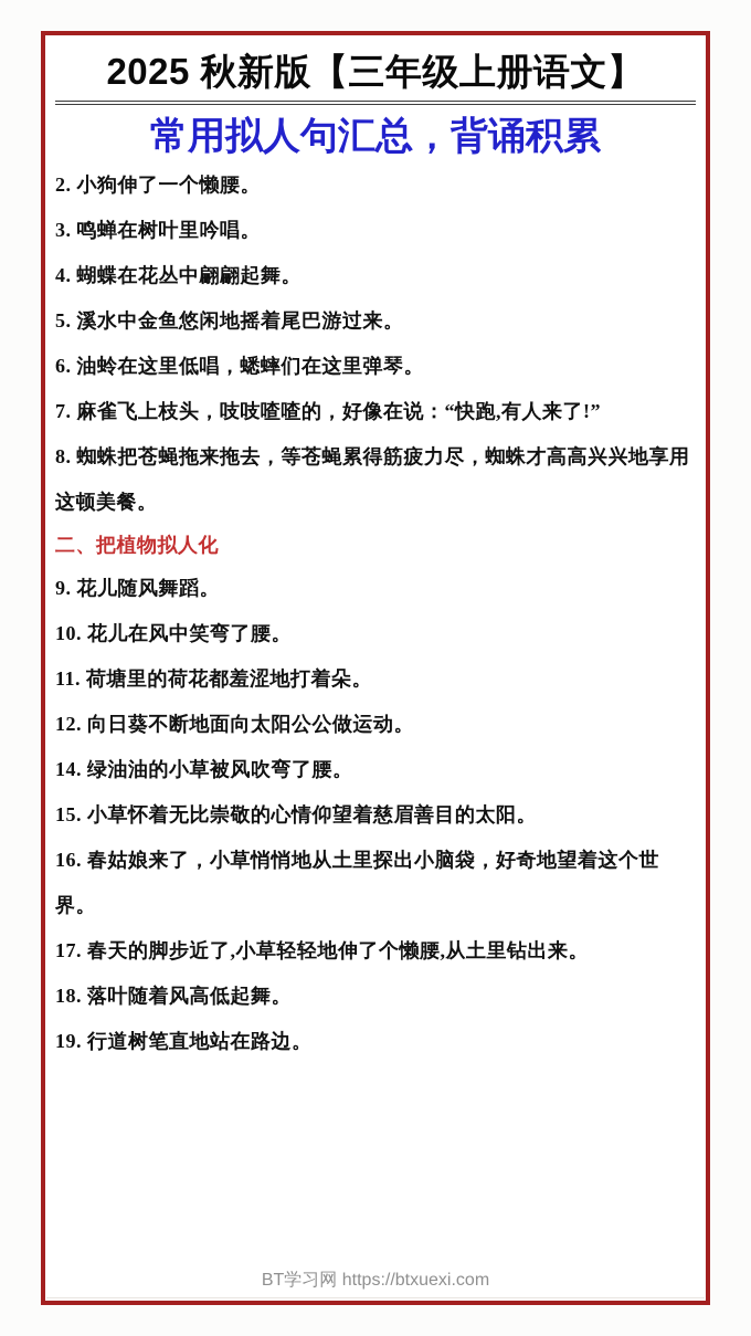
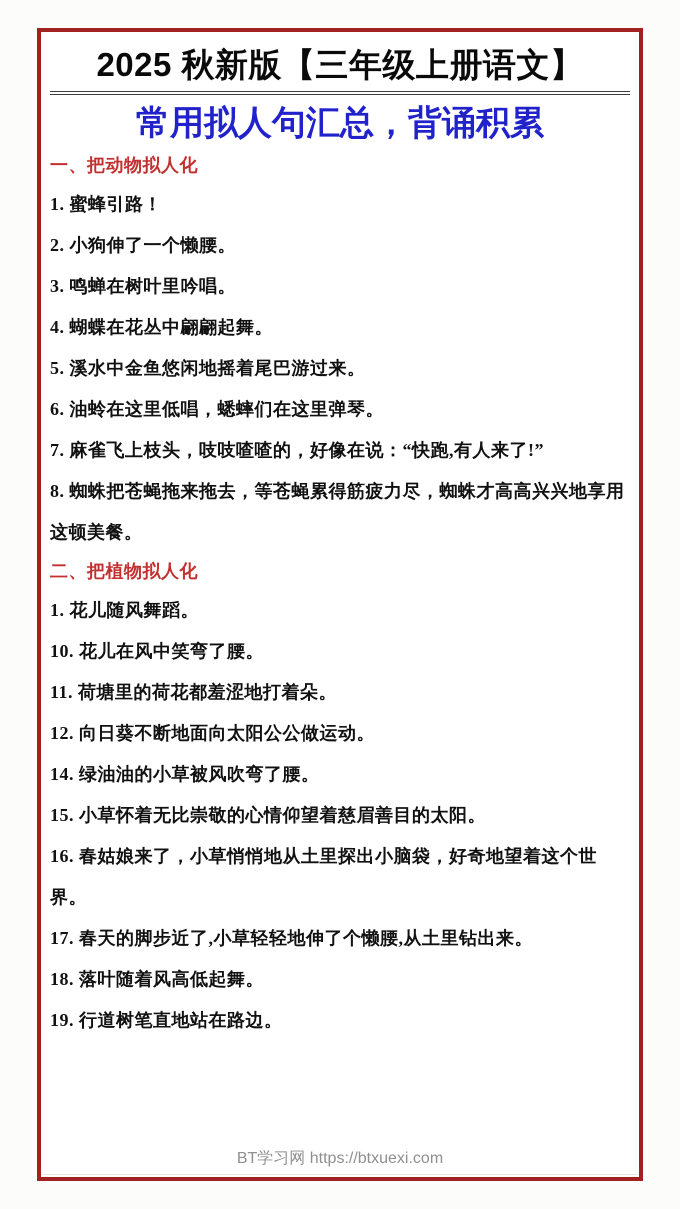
  2025 秋新版【三年级上册语文】
  常用拟人句汇总，背诵积累
+ 一、把动物拟人化
+ 1. 蜜蜂引路！
  2. 小狗伸了一个懒腰。
  3. 鸣蝉在树叶里吟唱。
  4. 蝴蝶在花丛中翩翩起舞。
  5. 溪水中金鱼悠闲地摇着尾巴游过来。
  6. 油蛉在这里低唱，蟋蟀们在这里弹琴。
  7. 麻雀飞上枝头，吱吱喳喳的，好像在说：“快跑,有人来了!”
  8. 蜘蛛把苍蝇拖来拖去，等苍蝇累得筋疲力尽，蜘蛛才高高兴兴地享用这顿美餐。
  二、把植物拟人化
- 9. 花儿随风舞蹈。
+ 1. 花儿随风舞蹈。
  10. 花儿在风中笑弯了腰。
  11. 荷塘里的荷花都羞涩地打着朵。
  12. 向日葵不断地面向太阳公公做运动。
  14. 绿油油的小草被风吹弯了腰。
  15. 小草怀着无比崇敬的心情仰望着慈眉善目的太阳。
  16. 春姑娘来了，小草悄悄地从土里探出小脑袋，好奇地望着这个世界。
  17. 春天的脚步近了,小草轻轻地伸了个懒腰,从土里钻出来。
  18. 落叶随着风高低起舞。
  19. 行道树笔直地站在路边。
  BT学习网 https://btxuexi.com
